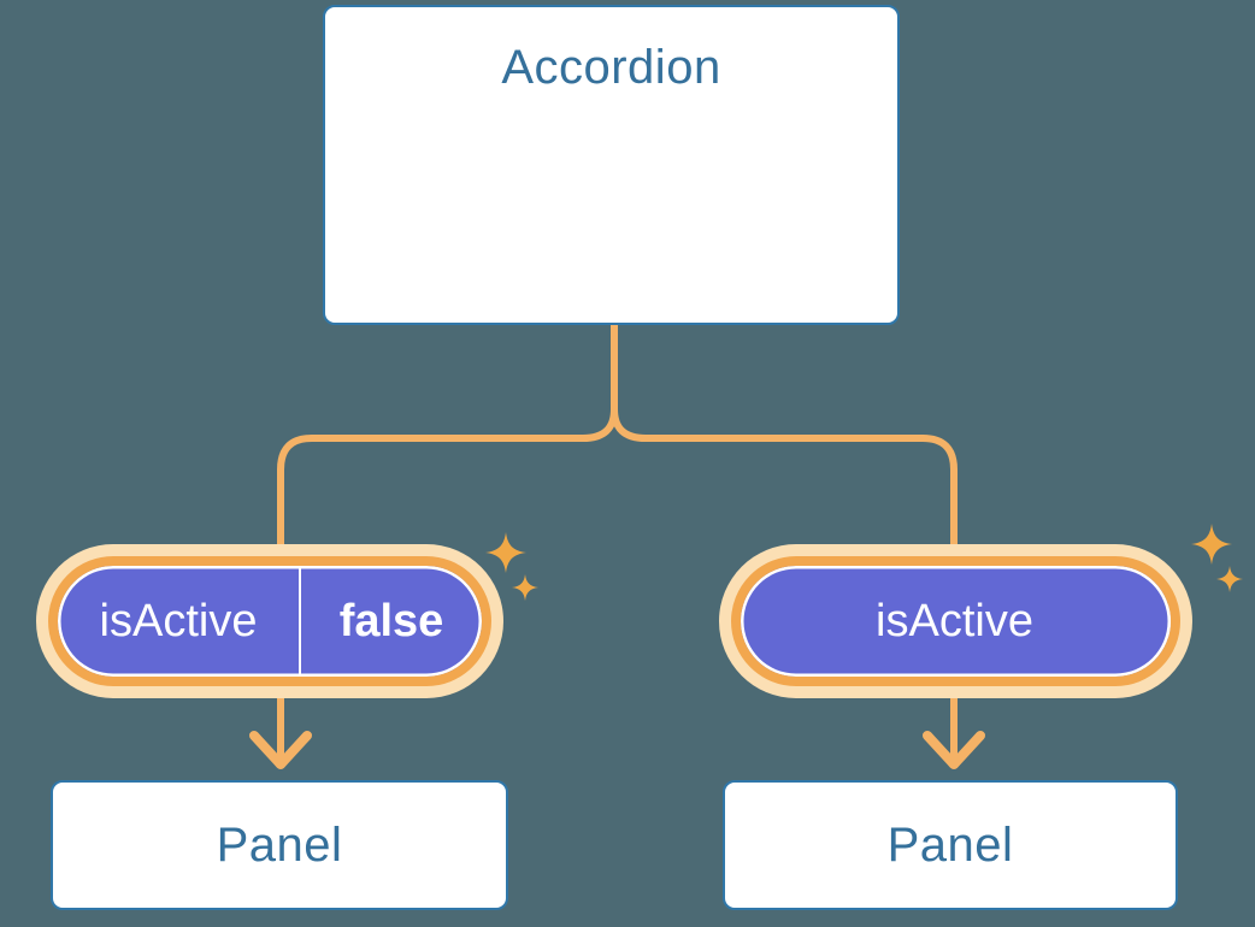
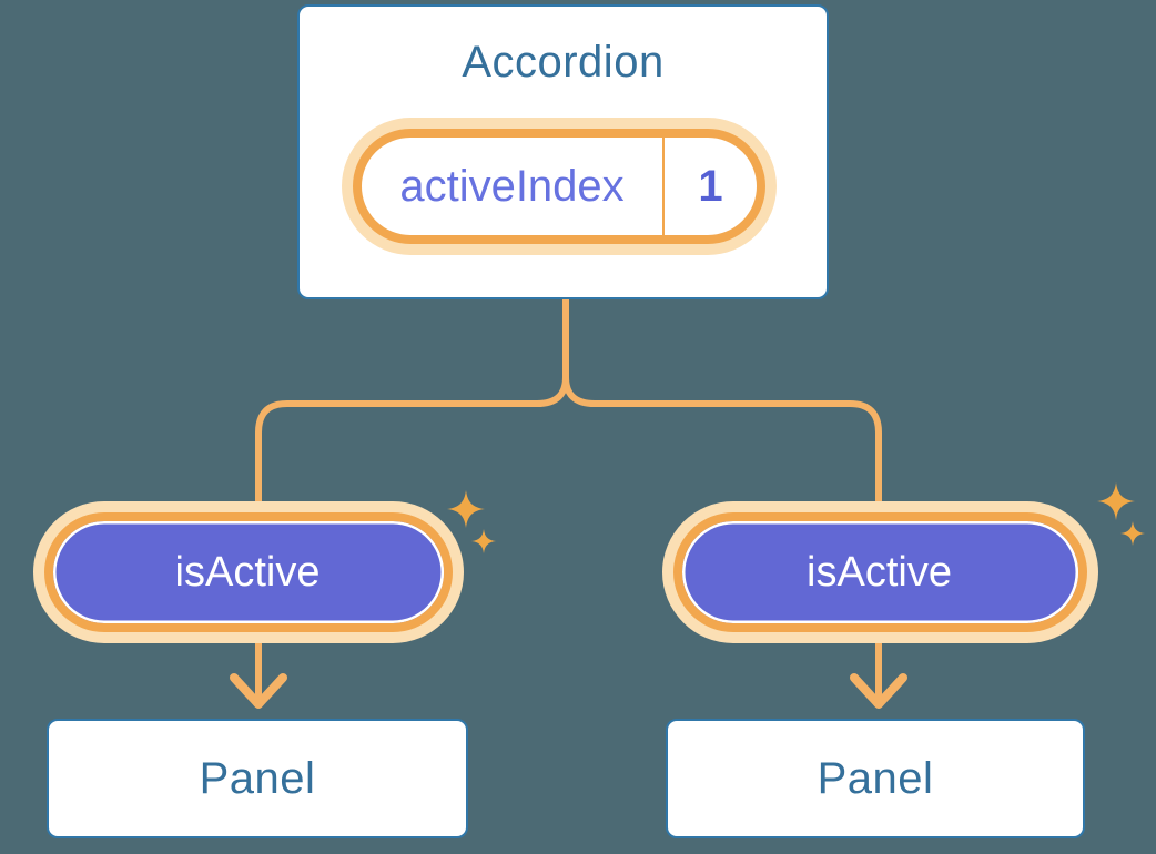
  Accordion
+ activeIndex
+ 1
  isActive
- false
  isActive
  Panel
  Panel
